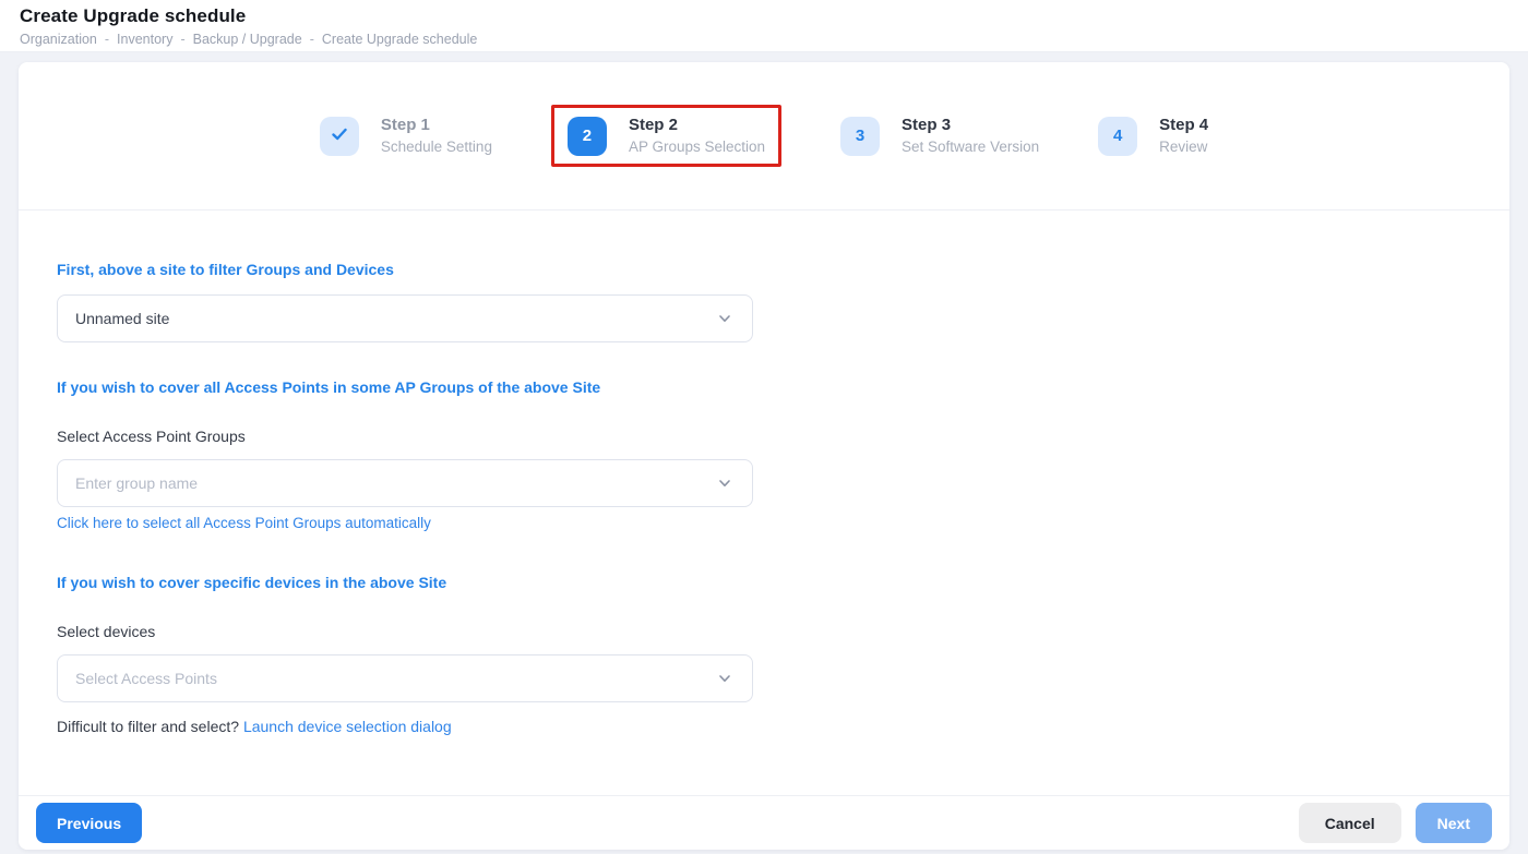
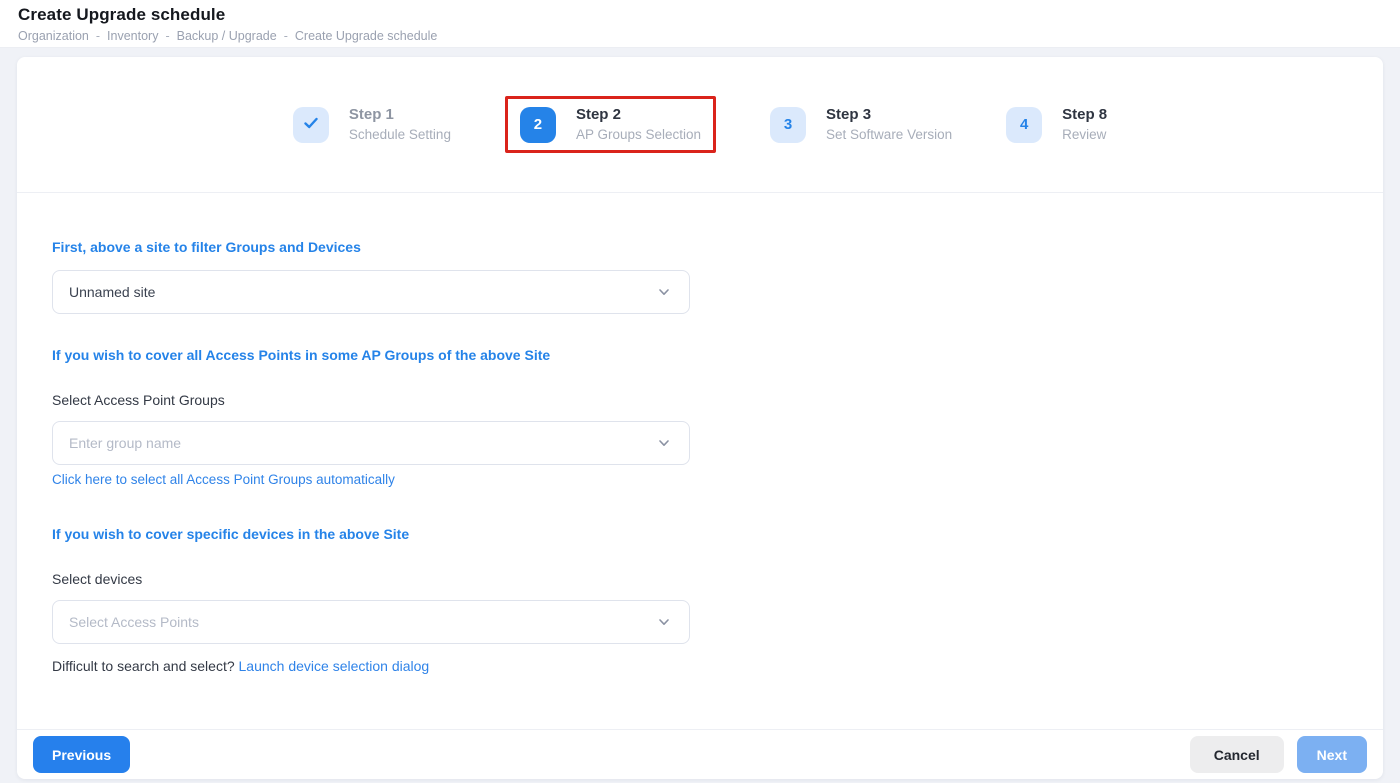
  Create Upgrade schedule
  Organization
  -
  Inventory
  -
  Backup / Upgrade
  -
  Create Upgrade schedule
  Step 1
  Schedule Setting
  2
  Step 2
  AP Groups Selection
  3
  Step 3
  Set Software Version
  4
- Step 4
+ Step 8
  Review
  First, above a site to filter Groups and Devices
  Unnamed site
  If you wish to cover all Access Points in some AP Groups of the above Site
  Select Access Point Groups
  Enter group name
  Click here to select all Access Point Groups automatically
  If you wish to cover specific devices in the above Site
  Select devices
  Select Access Points
- Difficult to filter and select? Launch device selection dialog
+ Difficult to search and select? Launch device selection dialog
  Previous
  Cancel
  Next
